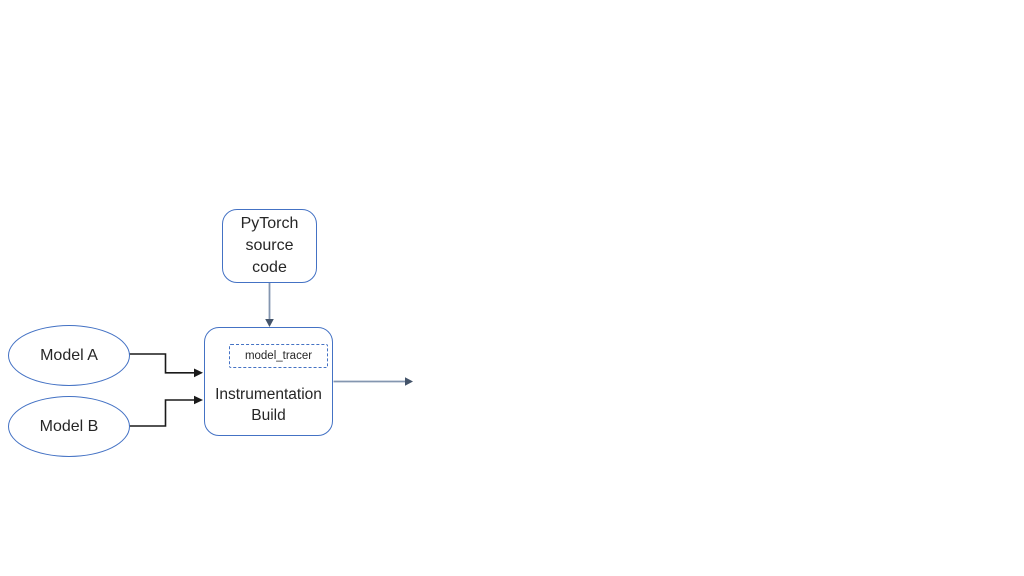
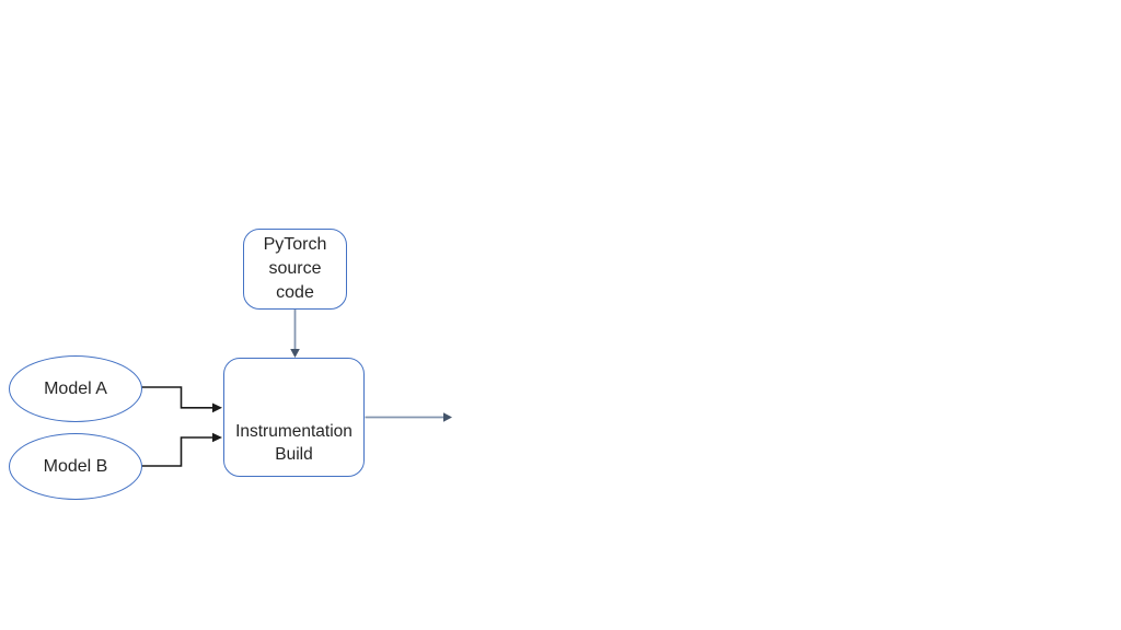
  PyTorch
  source
  code
  Model A
  Model B
- model_tracer
  Instrumentation
  Build
